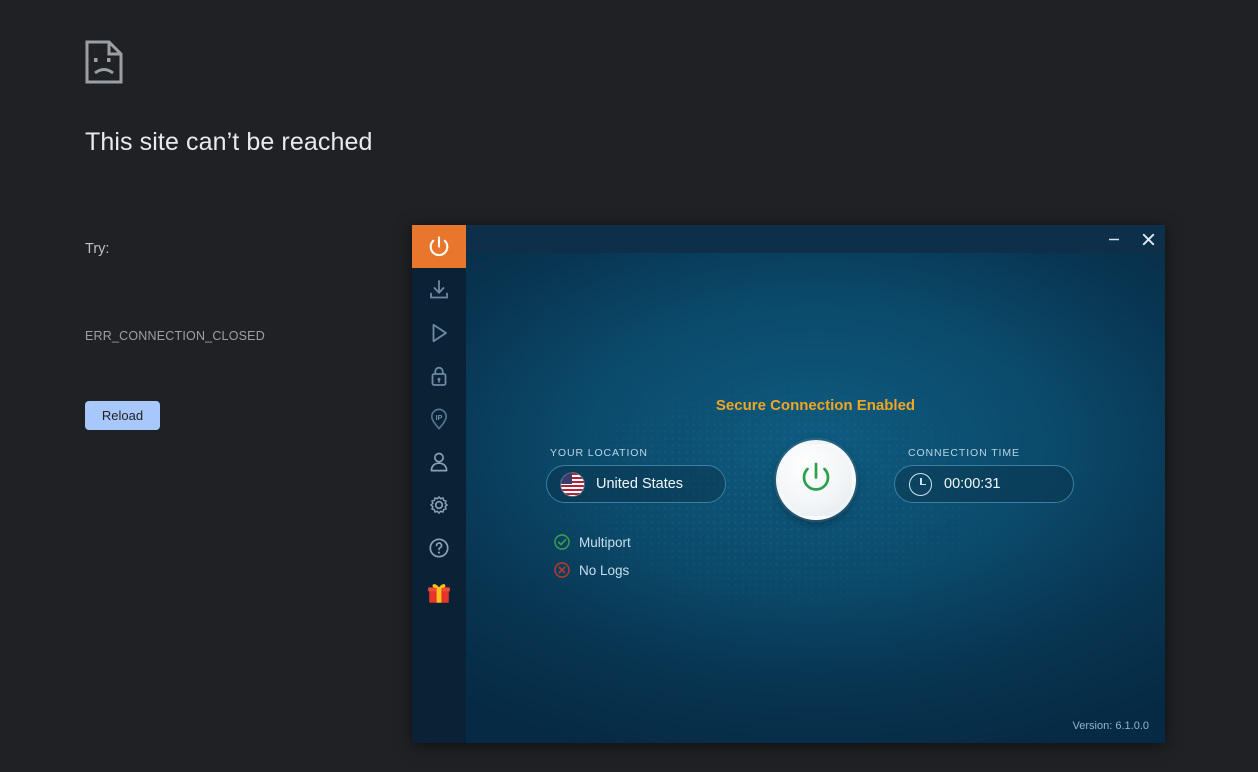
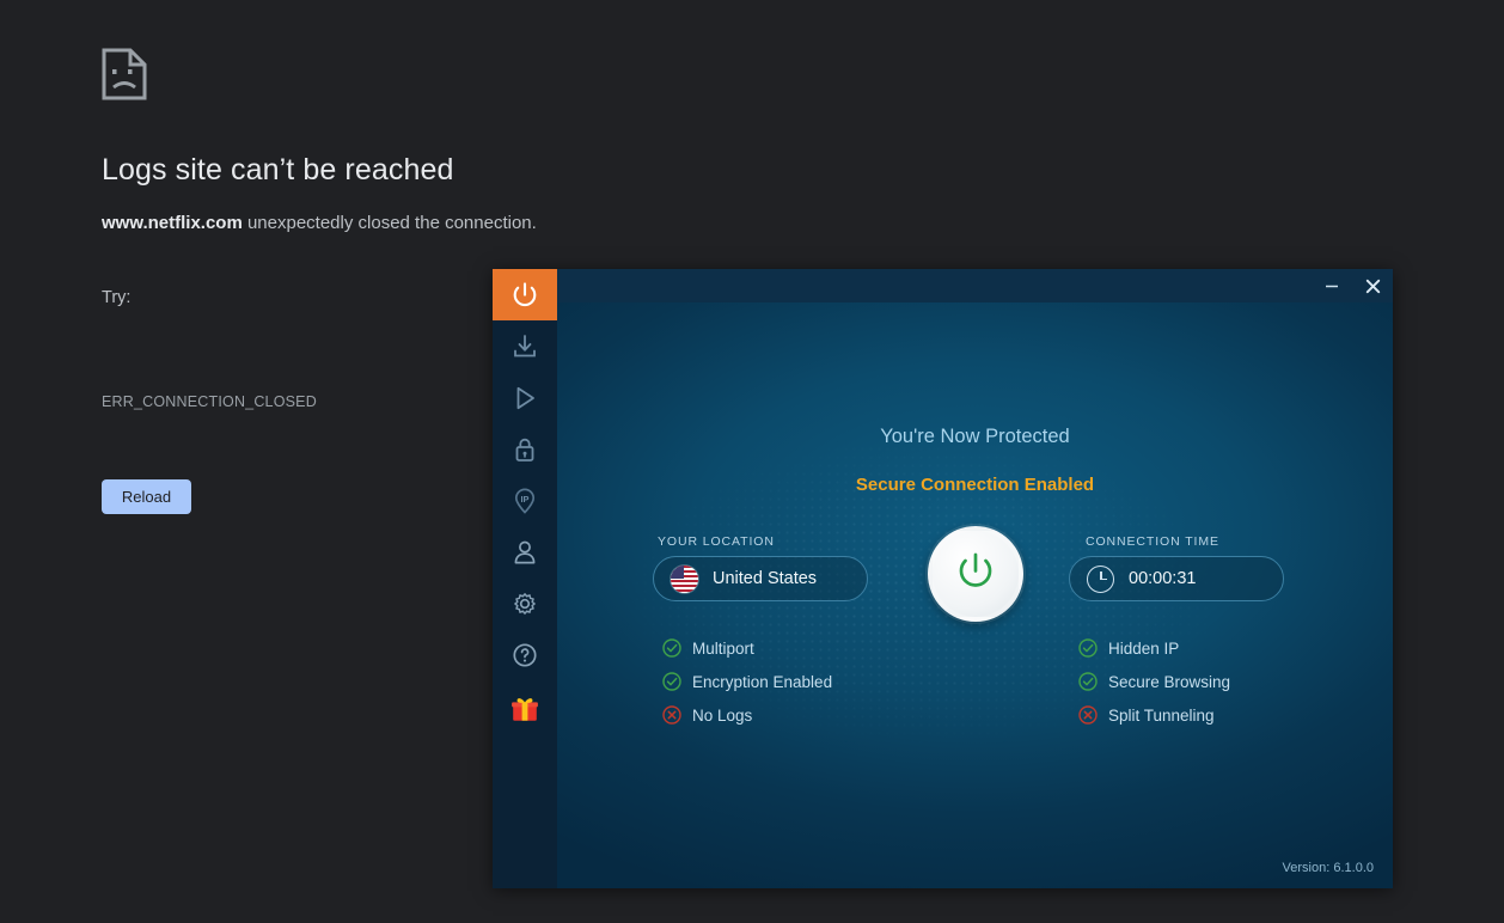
- This site can’t be reached
+ Logs site can’t be reached
+ www.netflix.com unexpectedly closed the connection.
  Try:
  ERR_CONNECTION_CLOSED
  Reload
  IP
+ You're Now Protected
  Secure Connection Enabled
  YOUR LOCATION
  United States
  CONNECTION TIME
  00:00:31
  Multiport
+ Encryption Enabled
  No Logs
+ Hidden IP
+ Secure Browsing
+ Split Tunneling
  Version: 6.1.0.0
